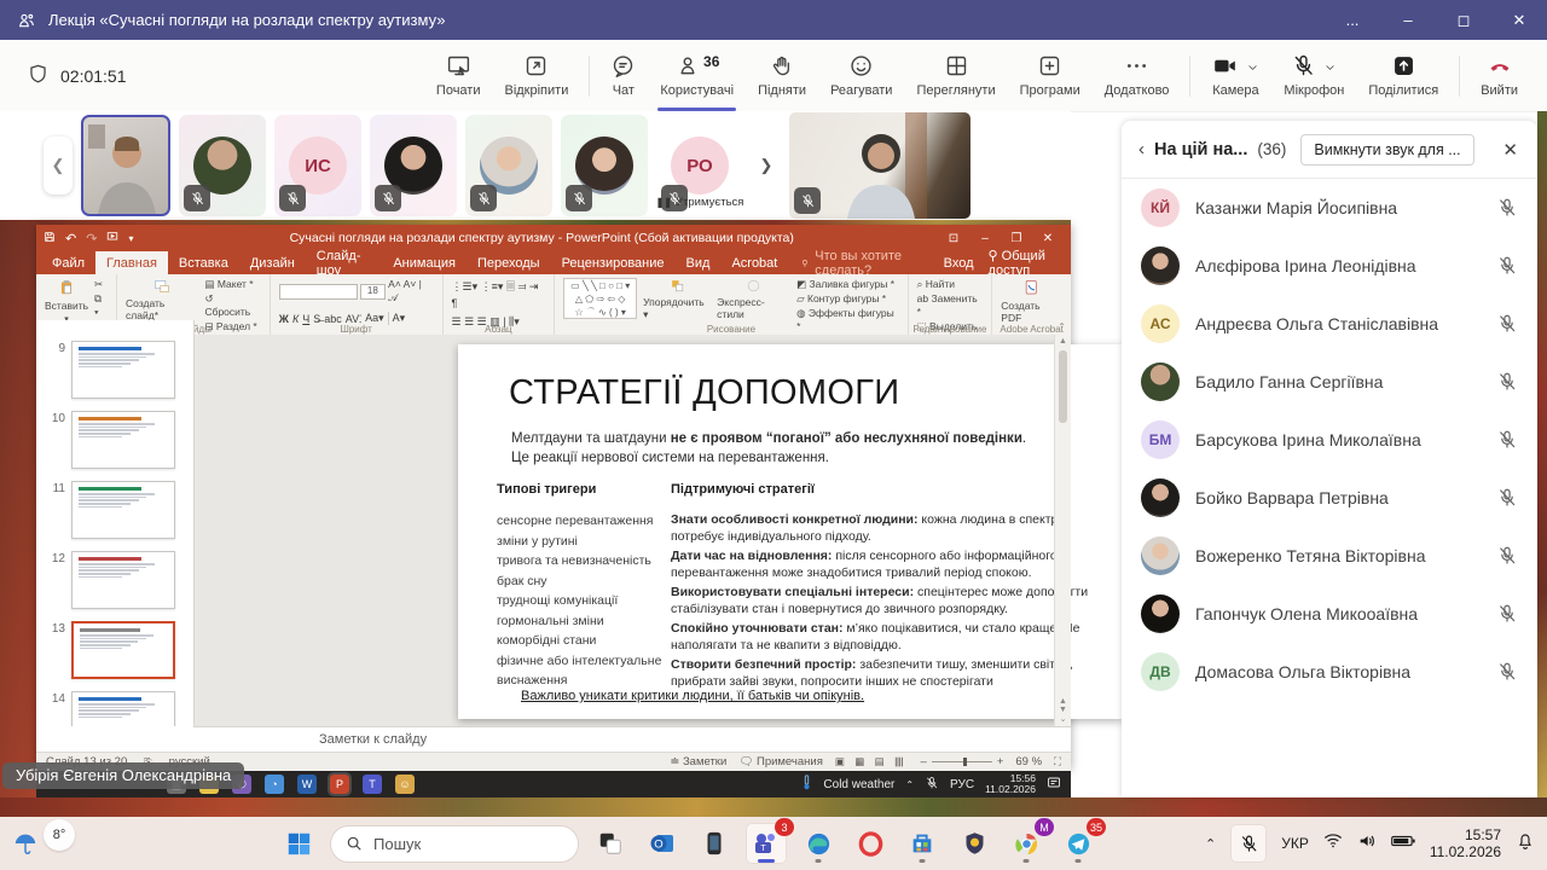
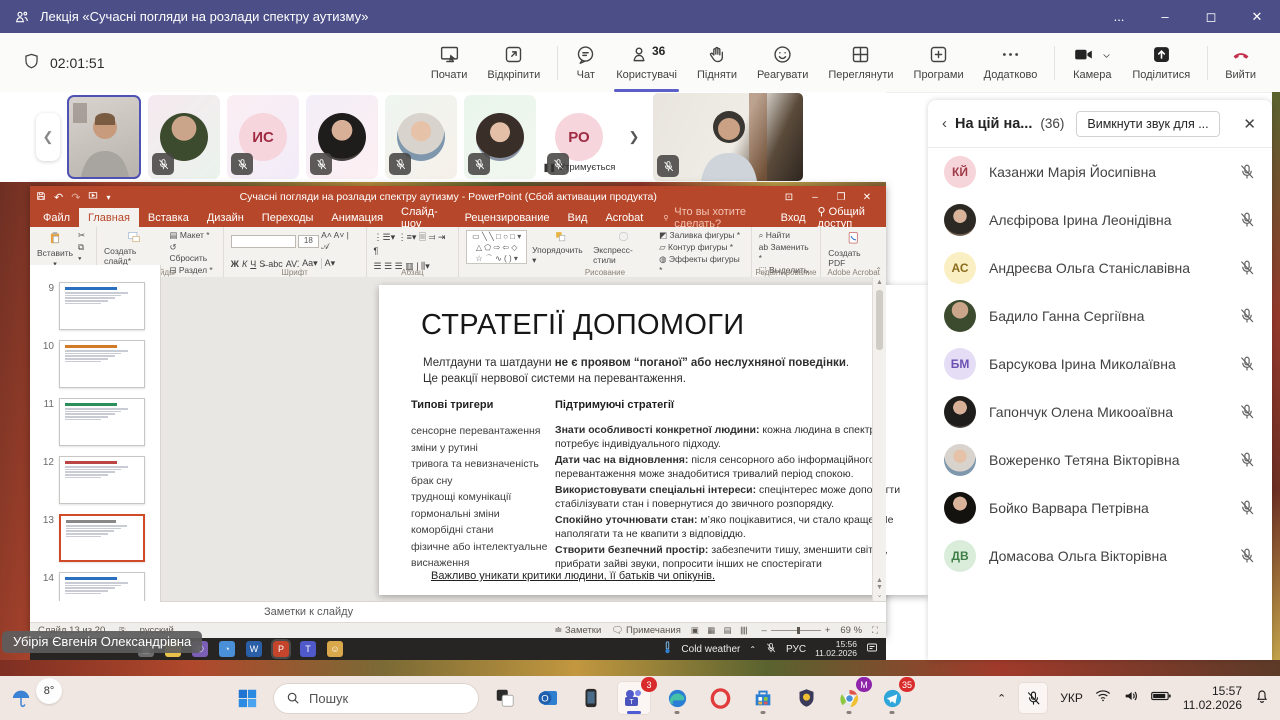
  Лекція «Сучасні погляди на розлади спектру аутизму»
  ...
  –
  ◻
  ✕
  02:01:51
  Почати
  Відкріпити
  Чат
  36
  Користувачі
  Підняти
  Реагувати
  Переглянути
  Програми
  Додатково
  Камера
- Мікрофон
  Поділитися
  Вийти
  ❮
  ИС
  РО
  ❚❚
  Утримується
  ❯
  ↶
  ↷
  ▾
  Сучасні погляди на розлади спектру аутизму - PowerPoint (Сбой активации продукта)
  ⊡
  –
  ❐
  ✕
  Файл
  Главная
  Вставка
  Дизайн
- Слайд-шоу
+ Переходы
  Анимация
- Переходы
+ Слайд-шоу
  Рецензирование
  Вид
  Acrobat
  Что вы хотите сделать?
  Вход
  ⚲ Общий доступ
  Вставить
  ✂
  ⧉ ▾
  Создать слайд*
  ▤ Макет *
  ↺ Сбросить
  ⊟ Раздел *
  18
  A˄ A˅ | 𝒜
  Ж
  К
  Ч
  S̶
  abc
  AV⁚
  Aa▾
  A▾
  Шрифт
  ⋮☰▾ ⋮≡▾ 🗏 ⫤ ⇥ ¶
  ☰ ☰ ☰ ▥ | ⫼▾
  Абзац
  ▭ ╲ ╲ □ ○ □ ▾
  △ ⬠ ⇨ ⇦ ◇
  ☆ ⌒ ∿ ( ) ▾
  Упорядочить ▾
  Экспресс-стили
  ◩ Заливка фигуры *
  ▱ Контур фигуры *
  ◍ Эффекты фигуры *
  Рисование
  ⌕ Найти
  ab Заменить *
  ⬚ Выделить
  Редактирование
  Создать PDF
  Adobe Acrobat
  ⌃
  9
  10
  11
  12
  13
  14
  СТРАТЕГІЇ ДОПОМОГИ
  Мелтдауни та шатдауни не є проявом “поганої” або неслухняної поведінки.
  Це реакції нервової системи на перевантаження.
  Типові тригери
  сенсорне перевантаження
  зміни у рутині
  тривога та невизначеність
  брак сну
  труднощі комунікації
  гормональні зміни
  коморбідні стани
  фізичне або інтелектуальне
  виснаження
  Підтримуючі стратегії
  Знати особливості конкретної людини: кожна людина в спект потребує індивідуального підходу.
  Дати час на відновлення: після сенсорного або інформаційног перевантаження може знадобитися тривалий період спокою.
  Використовувати спеціальні інтереси: спецінтерес може допогти стабілізувати стан і повернутися до звичного розпорядку.
  Спокійно уточнювати стан: м’яко поцікавитися, чи стало краще наполягати та не квапити з відповіддю.
  Створити безпечний простір: забезпечити тишу, зменшити світ, прибрати зайві звуки, попросити інших не спостерігати
  Важливо уникати критики людини, її батьків чи опікунів.
  Заметки к слайду
  ⎘
  ≐ Заметки
  🗨 Примечания
  ▣ ▦ ▤ 𝍬
  – +
  69 %
  ⛶
  ◔
  W
  P
  T
  ☺
  Cold weather
  ⌃
  РУС
  15:56
  11.02.2026
  Убірія Євгенія Олександрівна
  ‹
  На цій на...
  (36)
  Вимкнути звук для ...
  ✕
  КЙ
  Казанжи Марія Йосипівна
  Алєфірова Ірина Леонідівна
  АС
  Андреєва Ольга Станіславівна
  Бадило Ганна Сергіївна
  БМ
  Барсукова Ірина Миколаївна
- Бойко Варвара Петрівна
+ Гапончук Олена Микооаївна
  Вожеренко Тетяна Вікторівна
- Гапончук Олена Микооаївна
+ Бойко Варвара Петрівна
  ДВ
  Домасова Ольга Вікторівна
  8°
  Пошук
  O
  3
  M
  35
  ⌃
  УКР
  15:57
  11.02.2026
